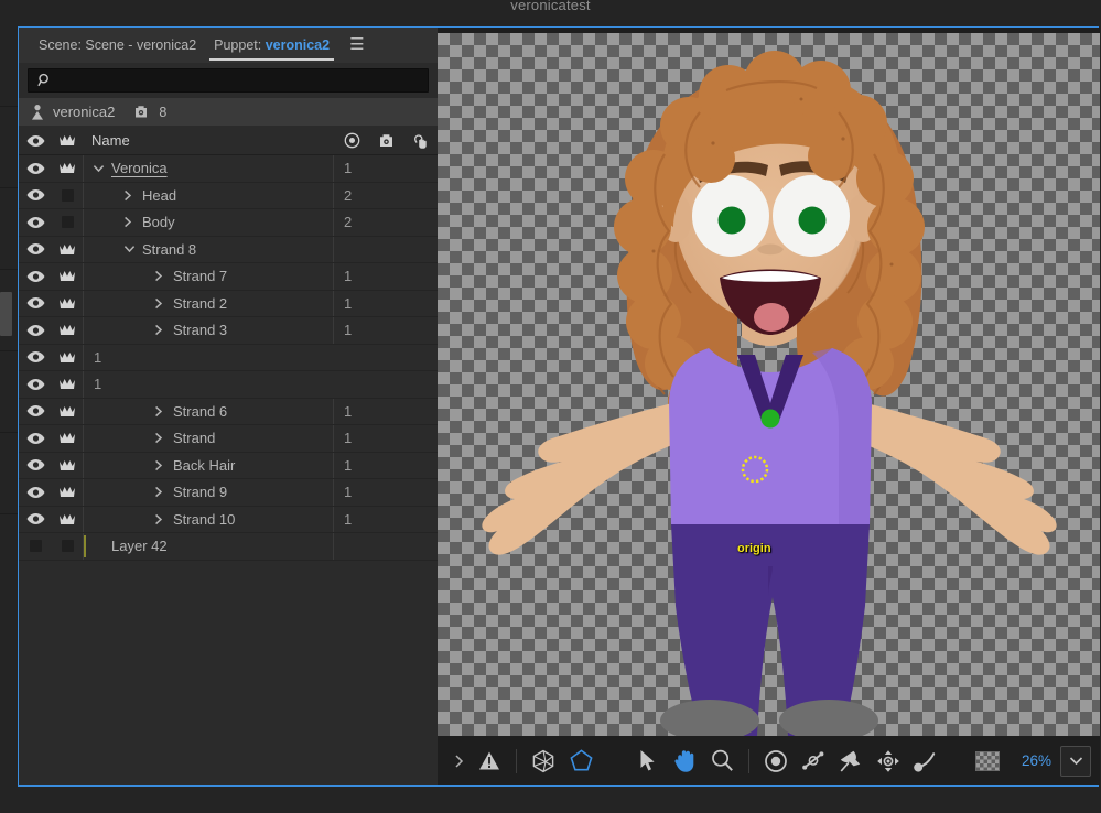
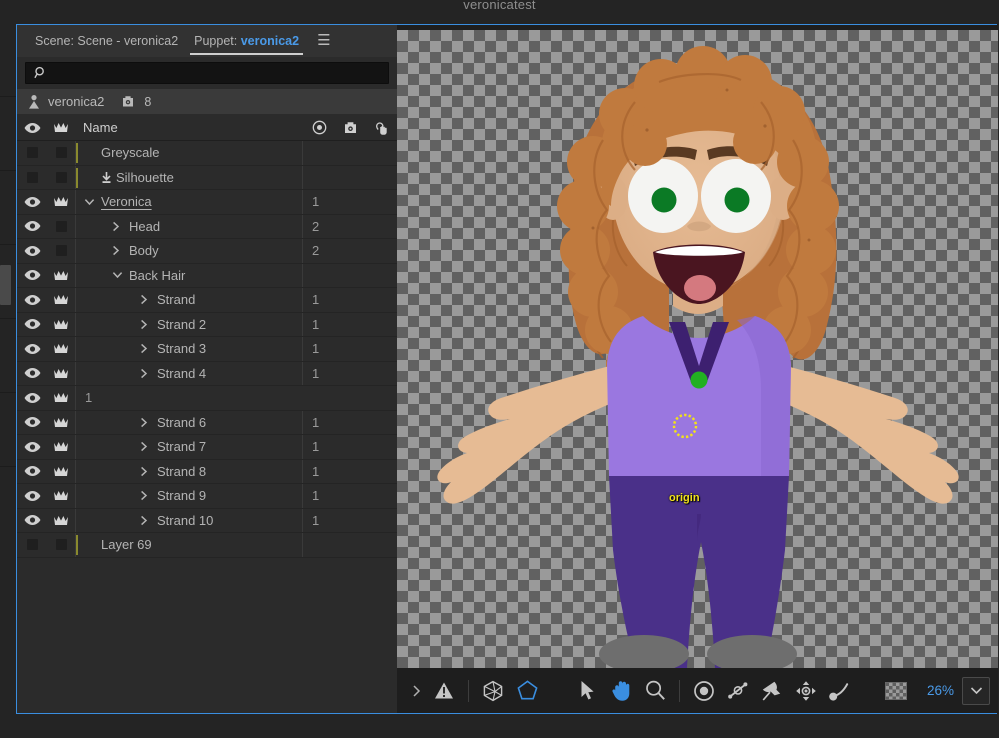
  veronicatest
  Scene: Scene - veronica2
  Puppet: veronica2
  ☰
  veronica2
  8
  Name
+ Greyscale
+ Silhouette
  Veronica
  1
  Head
  2
  Body
  2
- Strand 8
+ Back Hair
- Strand 7
+ Strand
  1
  Strand 2
  1
  Strand 3
  1
+ Strand 4
  1
  1
  Strand 6
  1
- Strand
+ Strand 7
  1
- Back Hair
+ Strand 8
  1
  Strand 9
  1
  Strand 10
  1
- Layer 42
+ Layer 69
  origin
  26%
